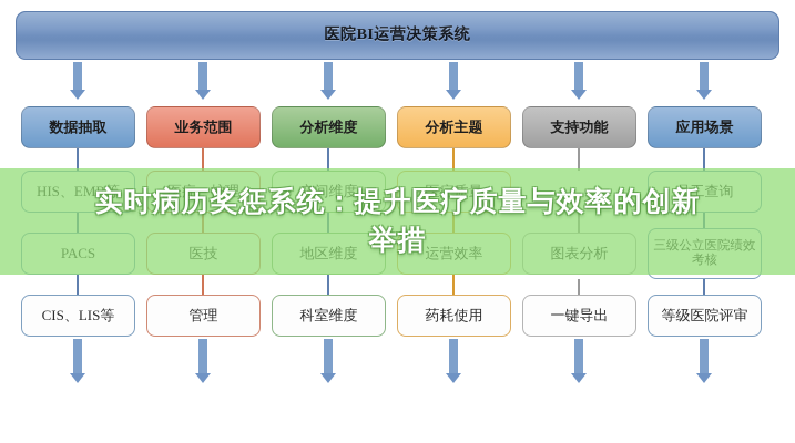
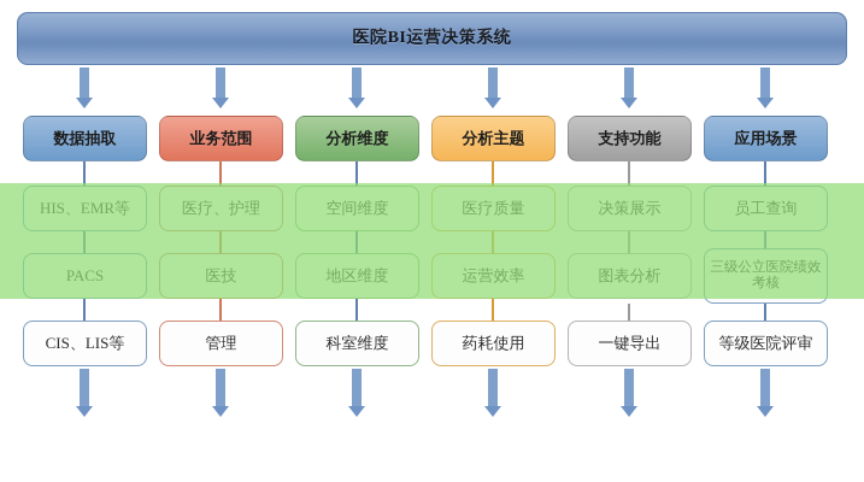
  医院BI运营决策系统
  数据抽取
  业务范围
  分析维度
  分析主题
  支持功能
  应用场景
  HIS、EMR等
  医疗、护理
  空间维度
  医疗质量
+ 决策展示
  员工查询
  PACS
  医技
  地区维度
  运营效率
  图表分析
  三级公立医院绩效考核
  CIS、LIS等
  管理
  科室维度
  药耗使用
  一键导出
  等级医院评审
- 实时病历奖惩系统：提升医疗质量与效率的创新
- 举措
